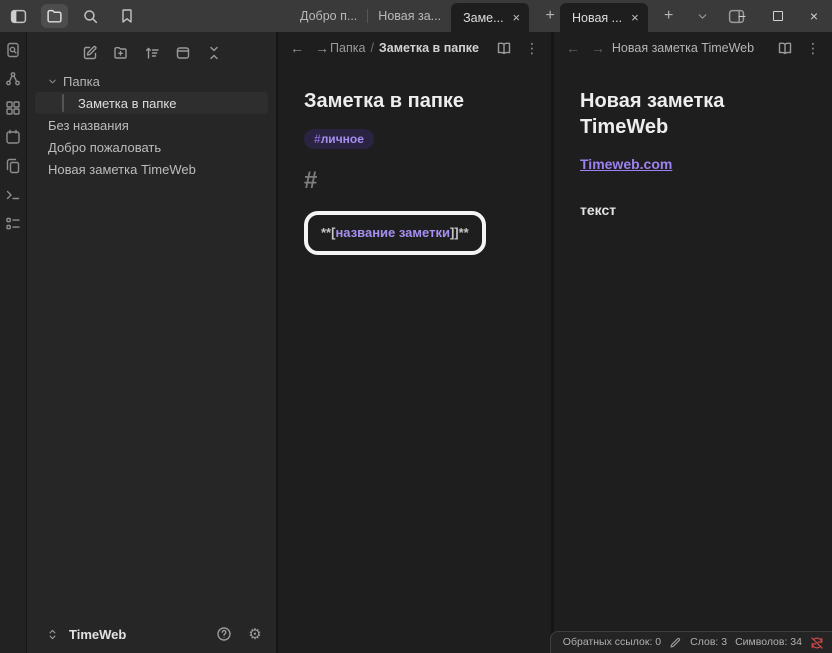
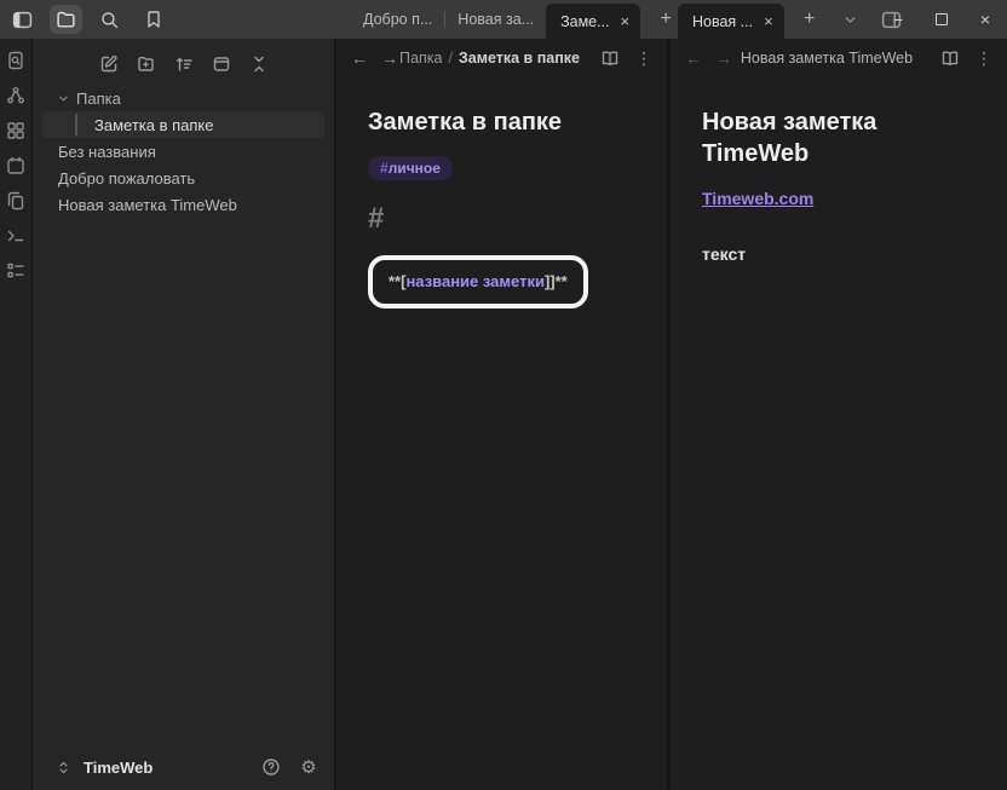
  Добро п...
  Новая за...
  Заме...
  ×
  +
  Новая ...
  ×
  +
  −
  ×
  Папка
  Заметка в папке
  Без названия
  Добро пожаловать
  Новая заметка TimeWeb
  TimeWeb
  ⚙
  ←
  →
  Папка / Заметка в папке
  ⋮
  Заметка в папке
  #личное
  #
  **[название заметки]]**
  ←
  →
  Новая заметка TimeWeb
  ⋮
  Новая заметка TimeWeb
  Timeweb.com
  текст
- Обратных ссылок: 0
- Слов: 3
- Символов: 34
